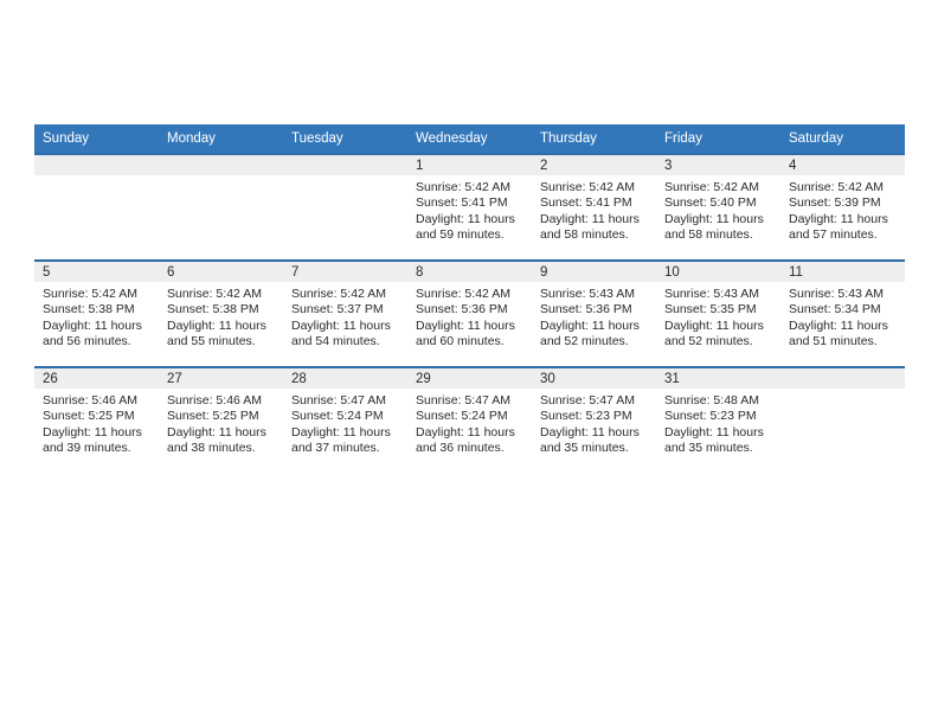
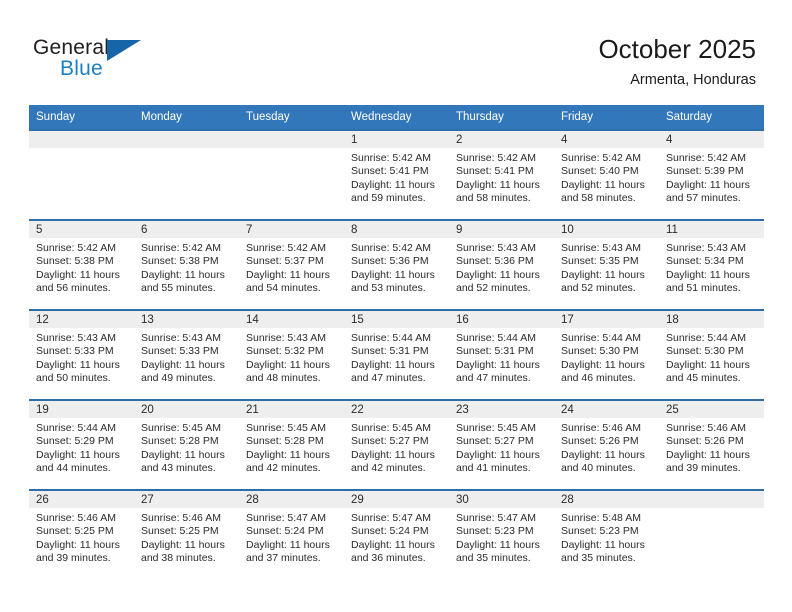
+ General
+ Blue
+ October 2025
+ Armenta, Honduras
  Sunday	Monday	Tuesday	Wednesday	Thursday	Friday	Saturday
- 			1Sunrise: 5:42 AMSunset: 5:41 PMDaylight: 11 hours and 59 minutes.	2Sunrise: 5:42 AMSunset: 5:41 PMDaylight: 11 hours and 58 minutes.	3Sunrise: 5:42 AMSunset: 5:40 PMDaylight: 11 hours and 58 minutes.	4Sunrise: 5:42 AMSunset: 5:39 PMDaylight: 11 hours and 57 minutes.
+ 			1Sunrise: 5:42 AMSunset: 5:41 PMDaylight: 11 hours and 59 minutes.	2Sunrise: 5:42 AMSunset: 5:41 PMDaylight: 11 hours and 58 minutes.	4Sunrise: 5:42 AMSunset: 5:40 PMDaylight: 11 hours and 58 minutes.	4Sunrise: 5:42 AMSunset: 5:39 PMDaylight: 11 hours and 57 minutes.
- 5Sunrise: 5:42 AMSunset: 5:38 PMDaylight: 11 hours and 56 minutes.	6Sunrise: 5:42 AMSunset: 5:38 PMDaylight: 11 hours and 55 minutes.	7Sunrise: 5:42 AMSunset: 5:37 PMDaylight: 11 hours and 54 minutes.	8Sunrise: 5:42 AMSunset: 5:36 PMDaylight: 11 hours and 60 minutes.	9Sunrise: 5:43 AMSunset: 5:36 PMDaylight: 11 hours and 52 minutes.	10Sunrise: 5:43 AMSunset: 5:35 PMDaylight: 11 hours and 52 minutes.	11Sunrise: 5:43 AMSunset: 5:34 PMDaylight: 11 hours and 51 minutes.
+ 5Sunrise: 5:42 AMSunset: 5:38 PMDaylight: 11 hours and 56 minutes.	6Sunrise: 5:42 AMSunset: 5:38 PMDaylight: 11 hours and 55 minutes.	7Sunrise: 5:42 AMSunset: 5:37 PMDaylight: 11 hours and 54 minutes.	8Sunrise: 5:42 AMSunset: 5:36 PMDaylight: 11 hours and 53 minutes.	9Sunrise: 5:43 AMSunset: 5:36 PMDaylight: 11 hours and 52 minutes.	10Sunrise: 5:43 AMSunset: 5:35 PMDaylight: 11 hours and 52 minutes.	11Sunrise: 5:43 AMSunset: 5:34 PMDaylight: 11 hours and 51 minutes.
+ 12Sunrise: 5:43 AMSunset: 5:33 PMDaylight: 11 hours and 50 minutes.	13Sunrise: 5:43 AMSunset: 5:33 PMDaylight: 11 hours and 49 minutes.	14Sunrise: 5:43 AMSunset: 5:32 PMDaylight: 11 hours and 48 minutes.	15Sunrise: 5:44 AMSunset: 5:31 PMDaylight: 11 hours and 47 minutes.	16Sunrise: 5:44 AMSunset: 5:31 PMDaylight: 11 hours and 47 minutes.	17Sunrise: 5:44 AMSunset: 5:30 PMDaylight: 11 hours and 46 minutes.	18Sunrise: 5:44 AMSunset: 5:30 PMDaylight: 11 hours and 45 minutes.
+ 19Sunrise: 5:44 AMSunset: 5:29 PMDaylight: 11 hours and 44 minutes.	20Sunrise: 5:45 AMSunset: 5:28 PMDaylight: 11 hours and 43 minutes.	21Sunrise: 5:45 AMSunset: 5:28 PMDaylight: 11 hours and 42 minutes.	22Sunrise: 5:45 AMSunset: 5:27 PMDaylight: 11 hours and 42 minutes.	23Sunrise: 5:45 AMSunset: 5:27 PMDaylight: 11 hours and 41 minutes.	24Sunrise: 5:46 AMSunset: 5:26 PMDaylight: 11 hours and 40 minutes.	25Sunrise: 5:46 AMSunset: 5:26 PMDaylight: 11 hours and 39 minutes.
- 26Sunrise: 5:46 AMSunset: 5:25 PMDaylight: 11 hours and 39 minutes.	27Sunrise: 5:46 AMSunset: 5:25 PMDaylight: 11 hours and 38 minutes.	28Sunrise: 5:47 AMSunset: 5:24 PMDaylight: 11 hours and 37 minutes.	29Sunrise: 5:47 AMSunset: 5:24 PMDaylight: 11 hours and 36 minutes.	30Sunrise: 5:47 AMSunset: 5:23 PMDaylight: 11 hours and 35 minutes.	31Sunrise: 5:48 AMSunset: 5:23 PMDaylight: 11 hours and 35 minutes.
+ 26Sunrise: 5:46 AMSunset: 5:25 PMDaylight: 11 hours and 39 minutes.	27Sunrise: 5:46 AMSunset: 5:25 PMDaylight: 11 hours and 38 minutes.	28Sunrise: 5:47 AMSunset: 5:24 PMDaylight: 11 hours and 37 minutes.	29Sunrise: 5:47 AMSunset: 5:24 PMDaylight: 11 hours and 36 minutes.	30Sunrise: 5:47 AMSunset: 5:23 PMDaylight: 11 hours and 35 minutes.	28Sunrise: 5:48 AMSunset: 5:23 PMDaylight: 11 hours and 35 minutes.
